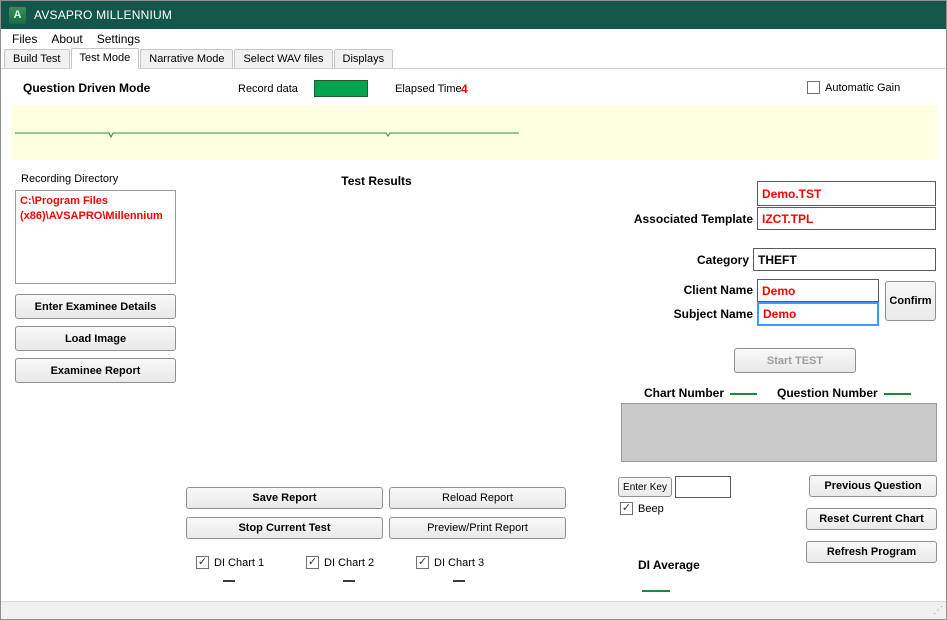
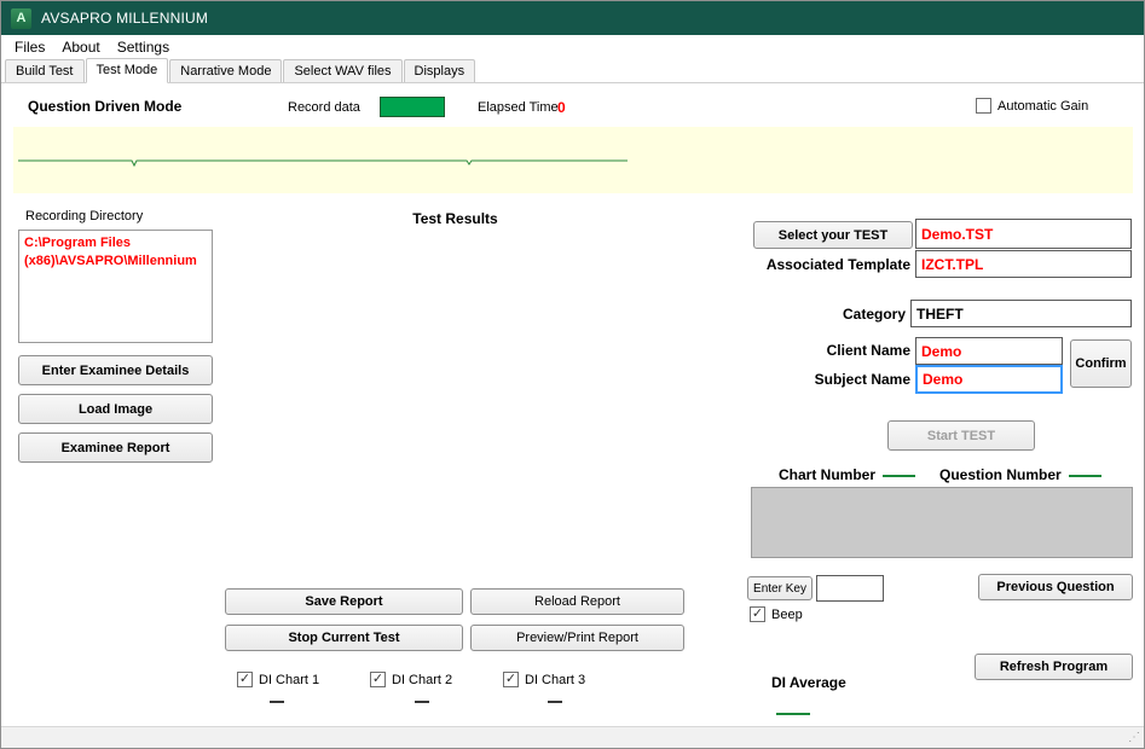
  A
  AVSAPRO MILLENNIUM
  Files
  About
  Settings
  Build Test
  Test Mode
  Narrative Mode
  Select WAV files
  Displays
  Question Driven Mode
  Record data
  Elapsed Time
- 4
+ 0
  Automatic Gain
  Recording Directory
  C:\Program Files (x86)\AVSAPRO\Millennium
  Enter Examinee Details
  Load Image
  Examinee Report
  Test Results
  Save Report
  Reload Report
  Stop Current Test
  Preview/Print Report
  ✓
  DI Chart 1
  ✓
  DI Chart 2
  ✓
  DI Chart 3
+ Select your TEST
  Demo.TST
  Associated Template
  IZCT.TPL
  Category
  THEFT
  Client Name
  Demo
  Subject Name
  Demo
  Confirm
  Start TEST
  Chart Number
  Question Number
  Enter Key
  ✓
  Beep
  Previous Question
- Reset Current Chart
  Refresh Program
  DI Average
  ⋰
